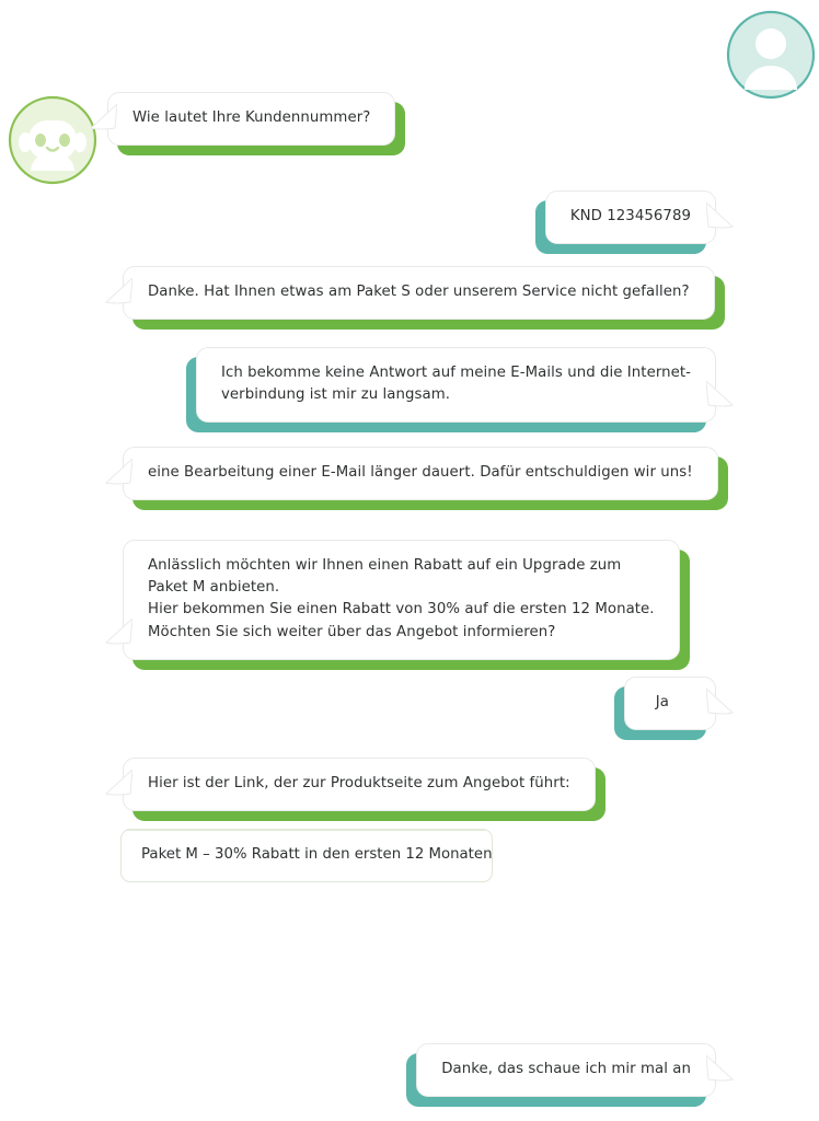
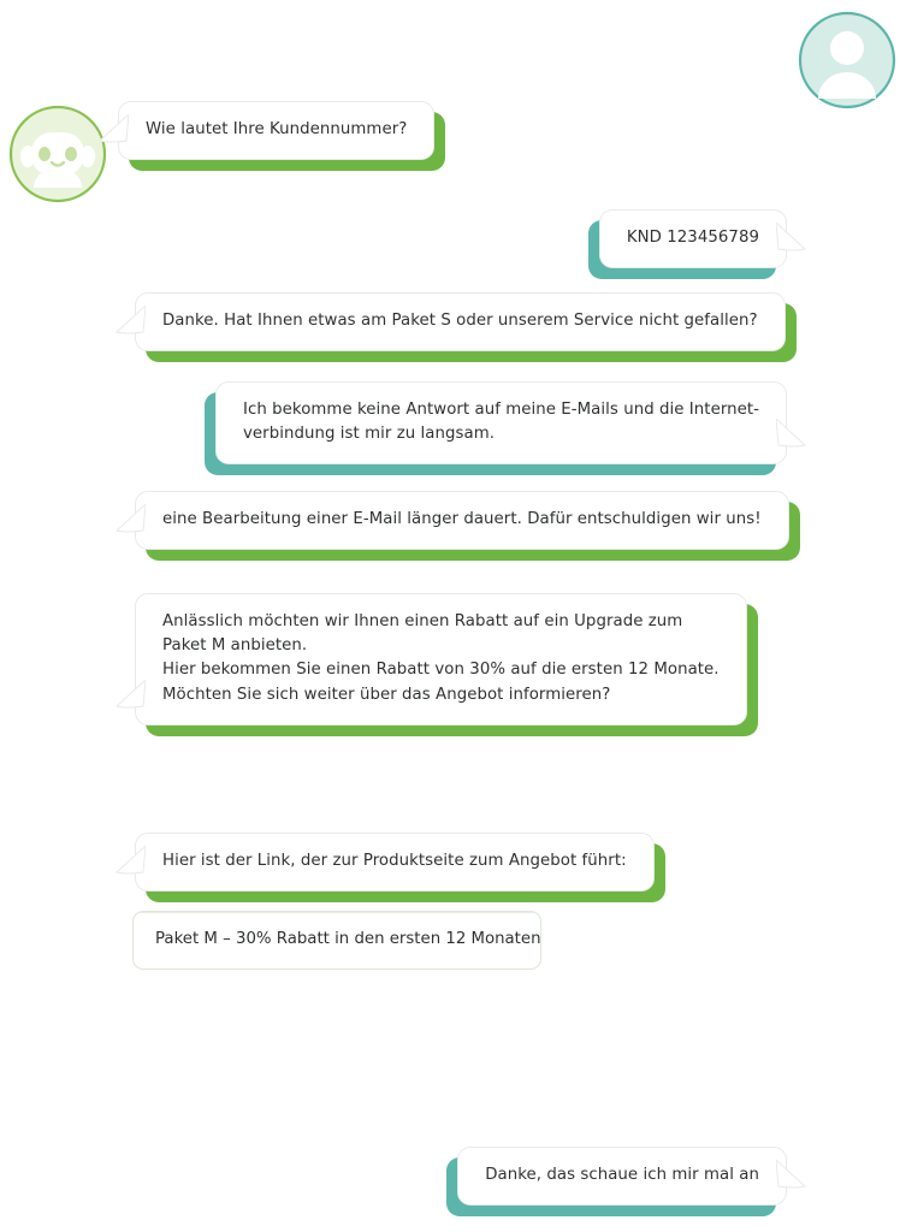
  Wie lautet Ihre Kundennummer?
  KND 123456789
  Danke. Hat Ihnen etwas am Paket S oder unserem Service nicht gefallen?
  Ich bekomme keine Antwort auf meine E-Mails und die Internet-
  verbindung ist mir zu langsam.
  eine Bearbeitung einer E-Mail länger dauert. Dafür entschuldigen wir uns!
  Anlässlich möchten wir Ihnen einen Rabatt auf ein Upgrade zum
  Paket M anbieten.
  Hier bekommen Sie einen Rabatt von 30% auf die ersten 12 Monate.
  Möchten Sie sich weiter über das Angebot informieren?
- Ja
  Hier ist der Link, der zur Produktseite zum Angebot führt:
  Paket M – 30% Rabatt in den ersten 12 Monaten
  Danke, das schaue ich mir mal an
